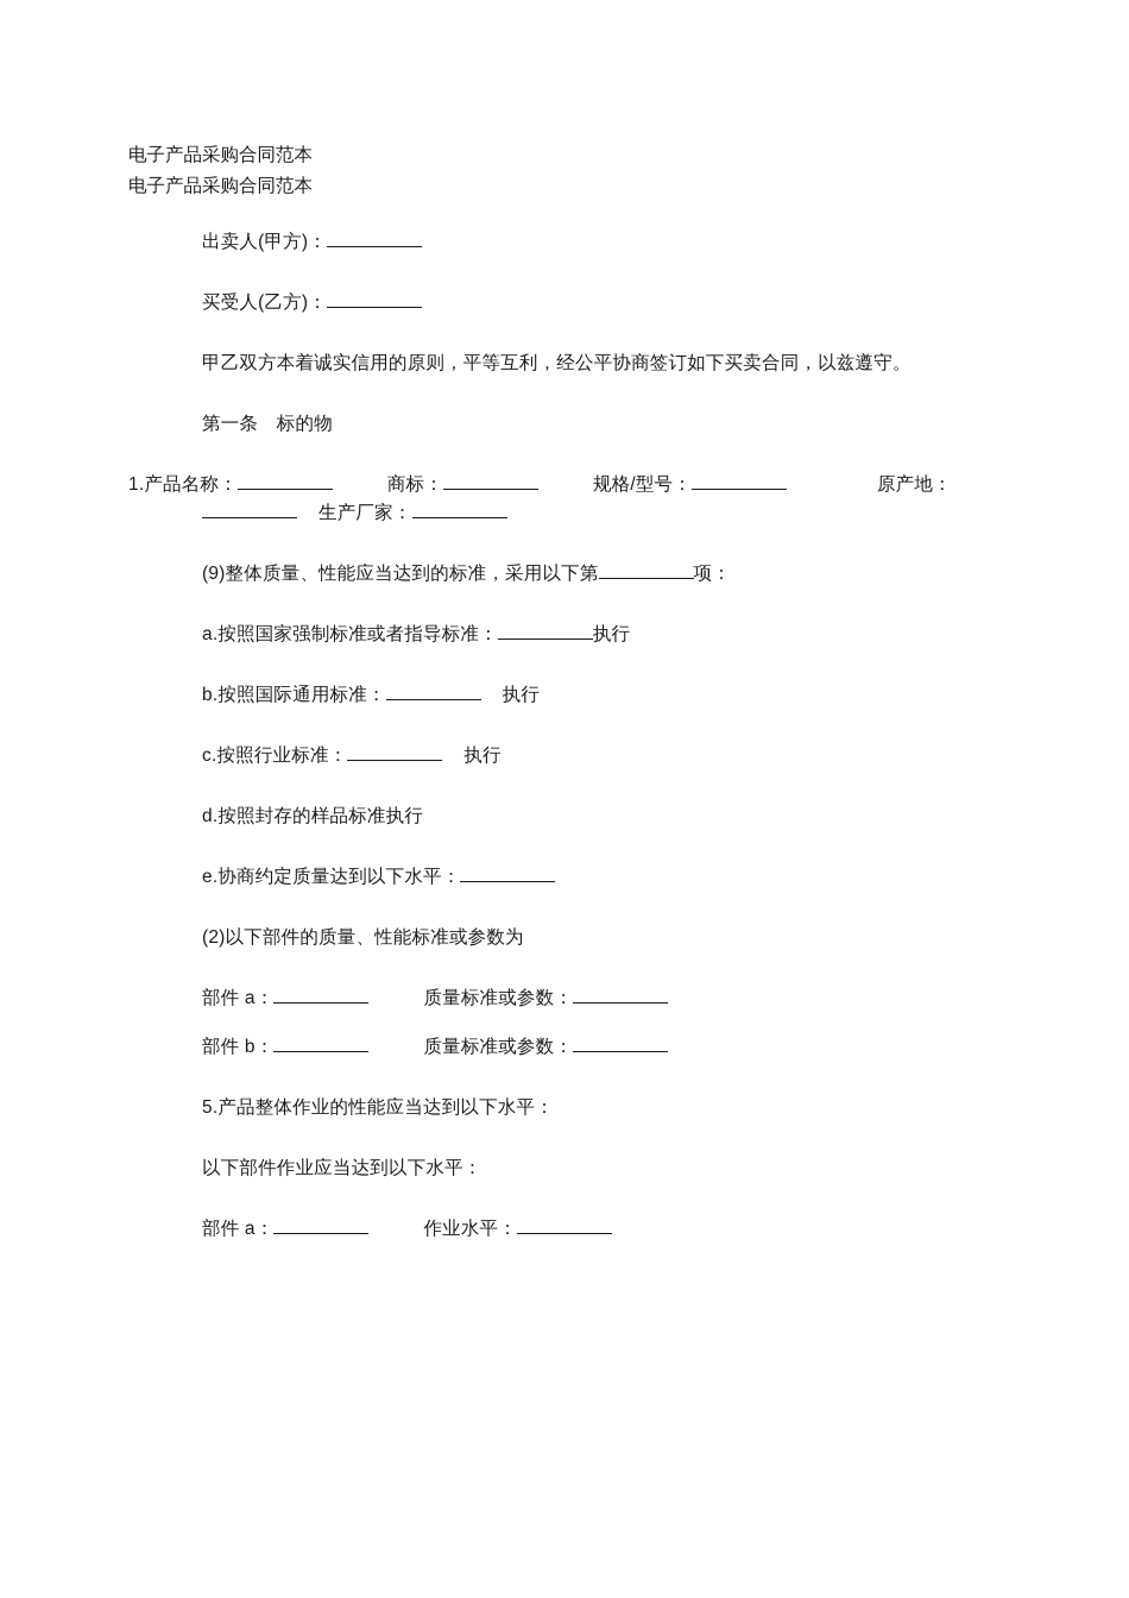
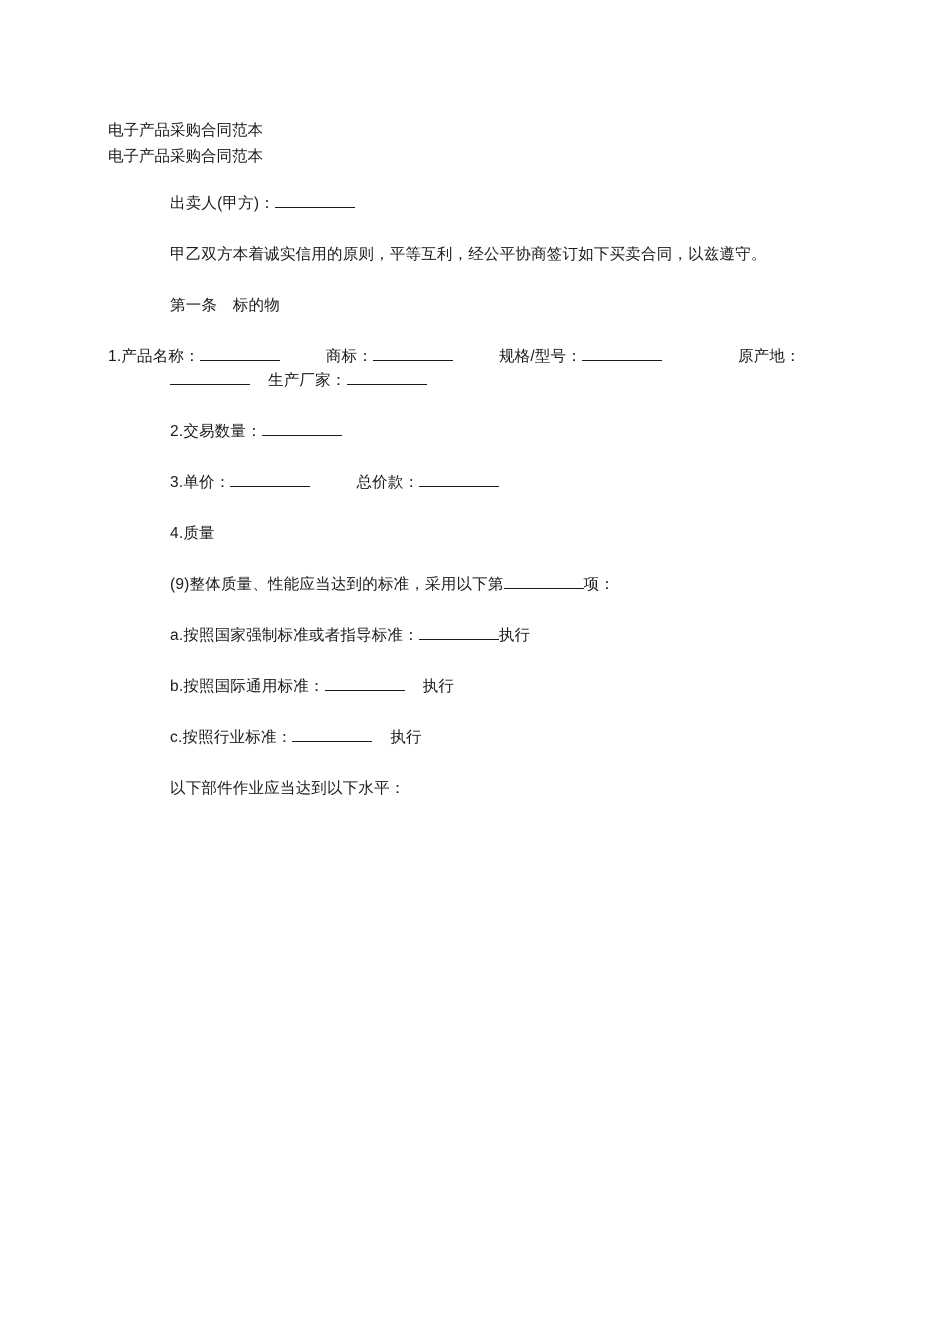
  电子产品采购合同范本
  电子产品采购合同范本
  出卖人(甲方)：
- 买受人(乙方)：
  甲乙双方本着诚实信用的原则，平等互利，经公平协商签订如下买卖合同，以兹遵守。
  第一条 标的物
  1.产品名称： 商标： 规格/型号： 原产地：生产厂家：
+ 2.交易数量：
+ 3.单价： 总价款：
+ 4.质量
  (9)整体质量、性能应当达到的标准，采用以下第 项：
  a.按照国家强制标准或者指导标准： 执行
  b.按照国际通用标准： 执行
  c.按照行业标准： 执行
- d.按照封存的样品标准执行
- e.协商约定质量达到以下水平：
- (2)以下部件的质量、性能标准或参数为
- 部件 a： 质量标准或参数：
- 部件 b： 质量标准或参数：
- 5.产品整体作业的性能应当达到以下水平：
  以下部件作业应当达到以下水平：
- 部件 a： 作业水平：
